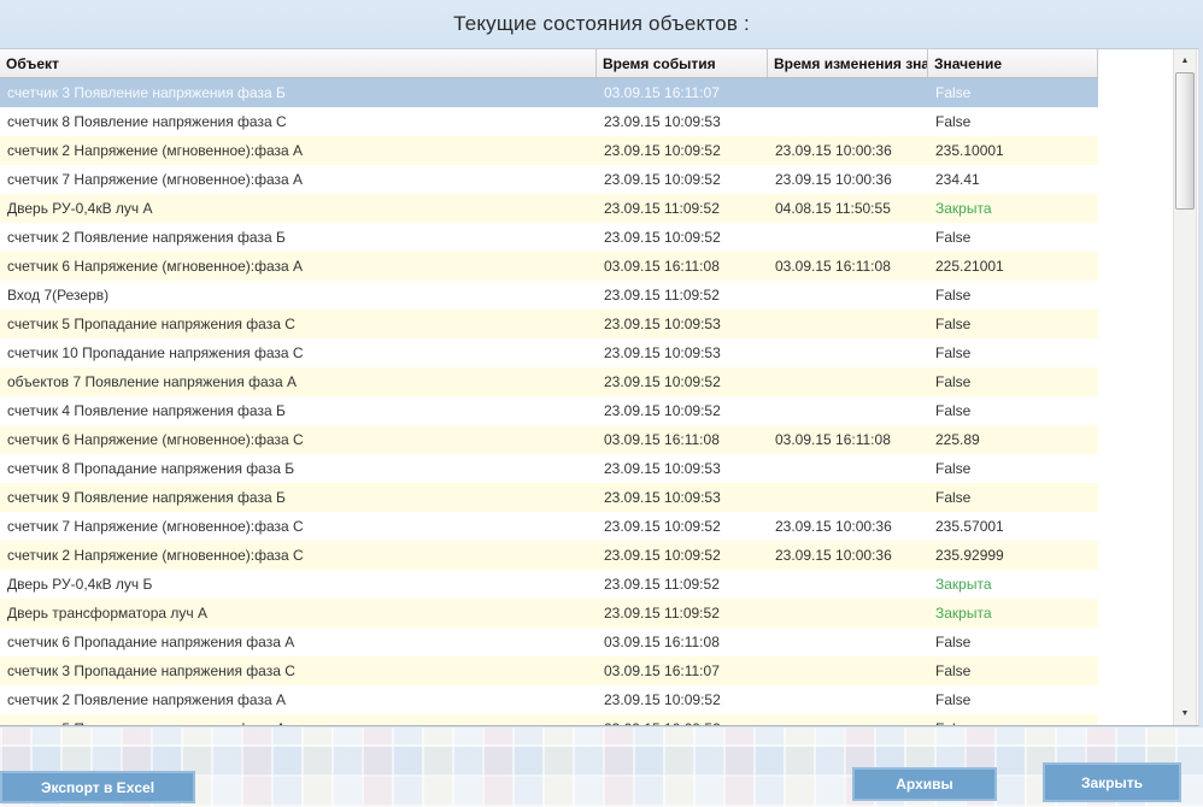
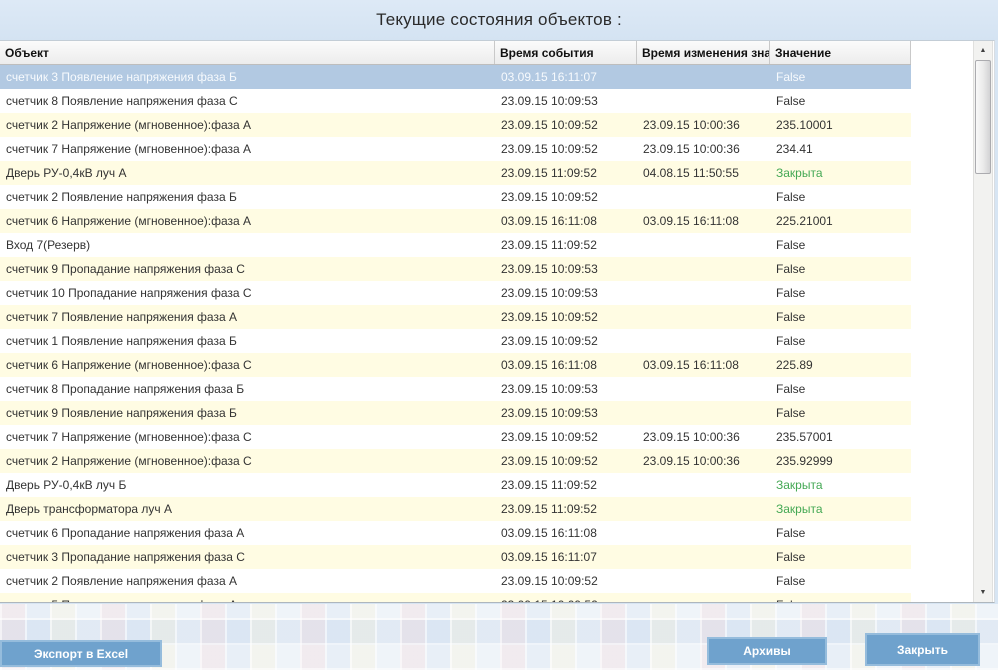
  Текущие состояния объектов :
  Объект
  Время события
  Время изменения зна
  Значение
  счетчик 3 Появление напряжения фаза Б
  03.09.15 16:11:07
  False
  счетчик 8 Появление напряжения фаза С
  23.09.15 10:09:53
  False
  счетчик 2 Напряжение (мгновенное):фаза А
  23.09.15 10:09:52
  23.09.15 10:00:36
  235.10001
  счетчик 7 Напряжение (мгновенное):фаза А
  23.09.15 10:09:52
  23.09.15 10:00:36
  234.41
  Дверь РУ-0,4кВ луч А
  23.09.15 11:09:52
  04.08.15 11:50:55
  Закрыта
  счетчик 2 Появление напряжения фаза Б
  23.09.15 10:09:52
  False
  счетчик 6 Напряжение (мгновенное):фаза А
  03.09.15 16:11:08
  03.09.15 16:11:08
  225.21001
  Вход 7(Резерв)
  23.09.15 11:09:52
  False
- счетчик 5 Пропадание напряжения фаза С
+ счетчик 9 Пропадание напряжения фаза С
  23.09.15 10:09:53
  False
  счетчик 10 Пропадание напряжения фаза С
  23.09.15 10:09:53
  False
- объектов 7 Появление напряжения фаза А
+ счетчик 7 Появление напряжения фаза А
  23.09.15 10:09:52
  False
- счетчик 4 Появление напряжения фаза Б
+ счетчик 1 Появление напряжения фаза Б
  23.09.15 10:09:52
  False
  счетчик 6 Напряжение (мгновенное):фаза С
  03.09.15 16:11:08
  03.09.15 16:11:08
  225.89
  счетчик 8 Пропадание напряжения фаза Б
  23.09.15 10:09:53
  False
  счетчик 9 Появление напряжения фаза Б
  23.09.15 10:09:53
  False
  счетчик 7 Напряжение (мгновенное):фаза С
  23.09.15 10:09:52
  23.09.15 10:00:36
  235.57001
  счетчик 2 Напряжение (мгновенное):фаза С
  23.09.15 10:09:52
  23.09.15 10:00:36
  235.92999
  Дверь РУ-0,4кВ луч Б
  23.09.15 11:09:52
  Закрыта
  Дверь трансформатора луч А
  23.09.15 11:09:52
  Закрыта
  счетчик 6 Пропадание напряжения фаза А
  03.09.15 16:11:08
  False
  счетчик 3 Пропадание напряжения фаза С
  03.09.15 16:11:07
  False
  счетчик 2 Появление напряжения фаза А
  23.09.15 10:09:52
  False
  Экспорт в Excel
  Архивы
  Закрыть
